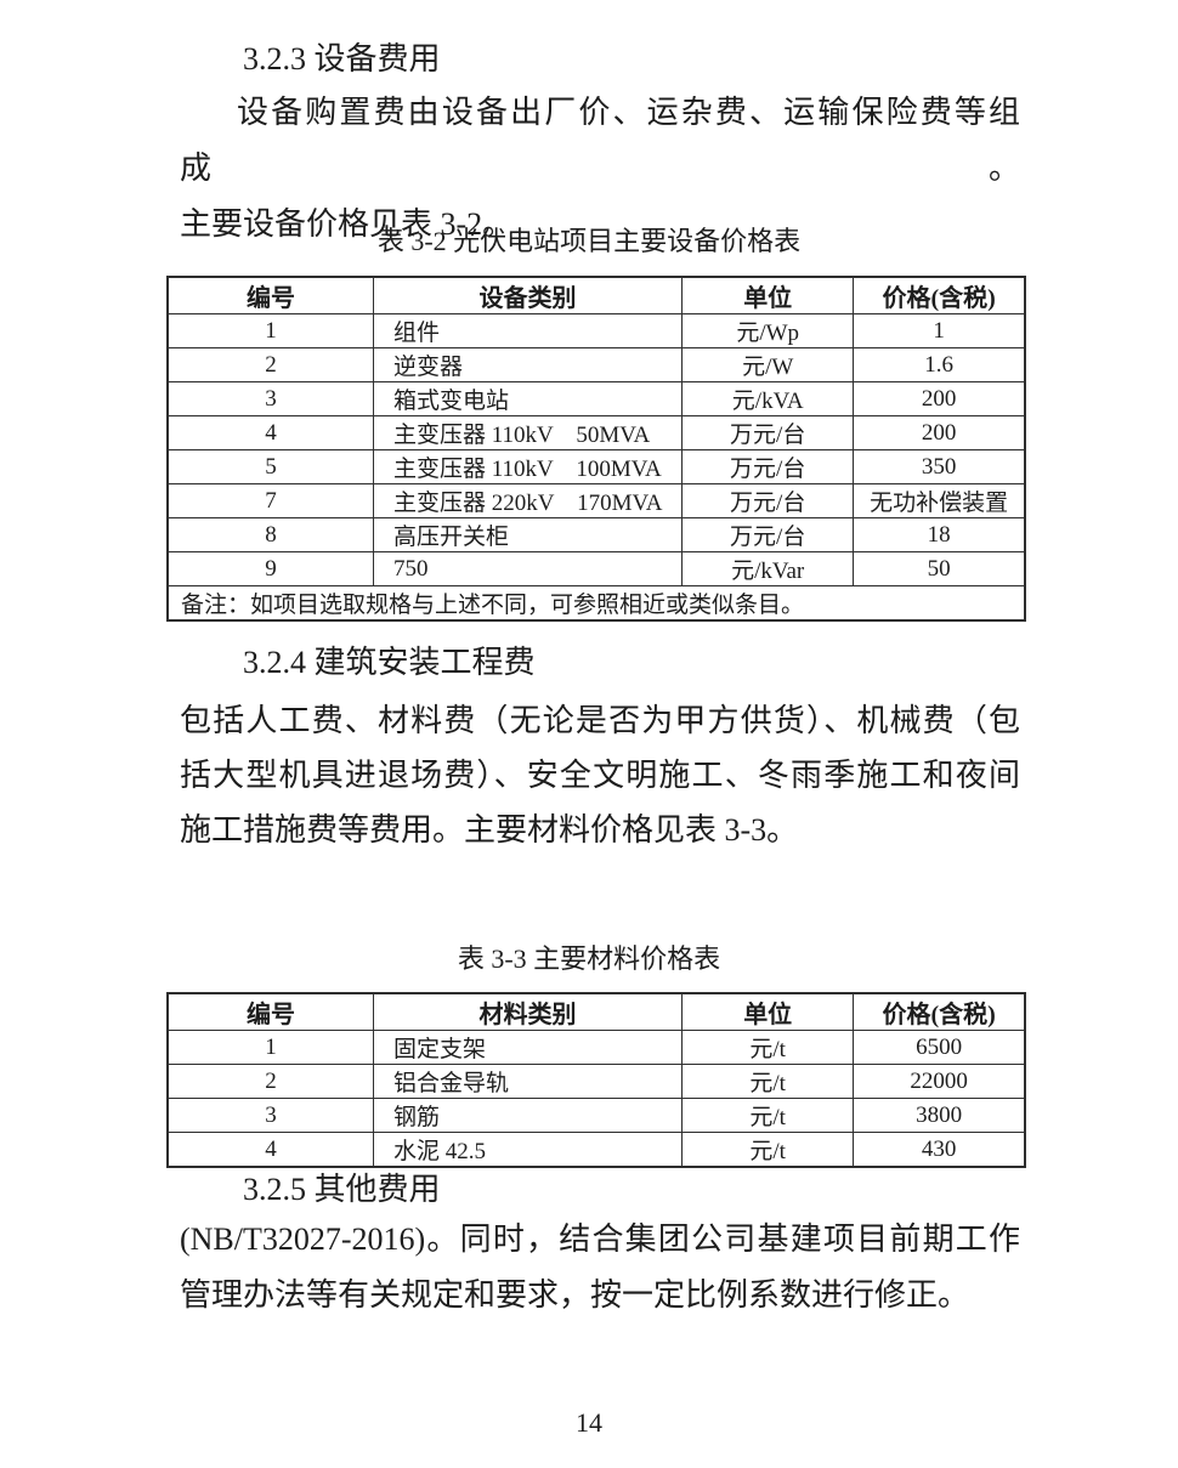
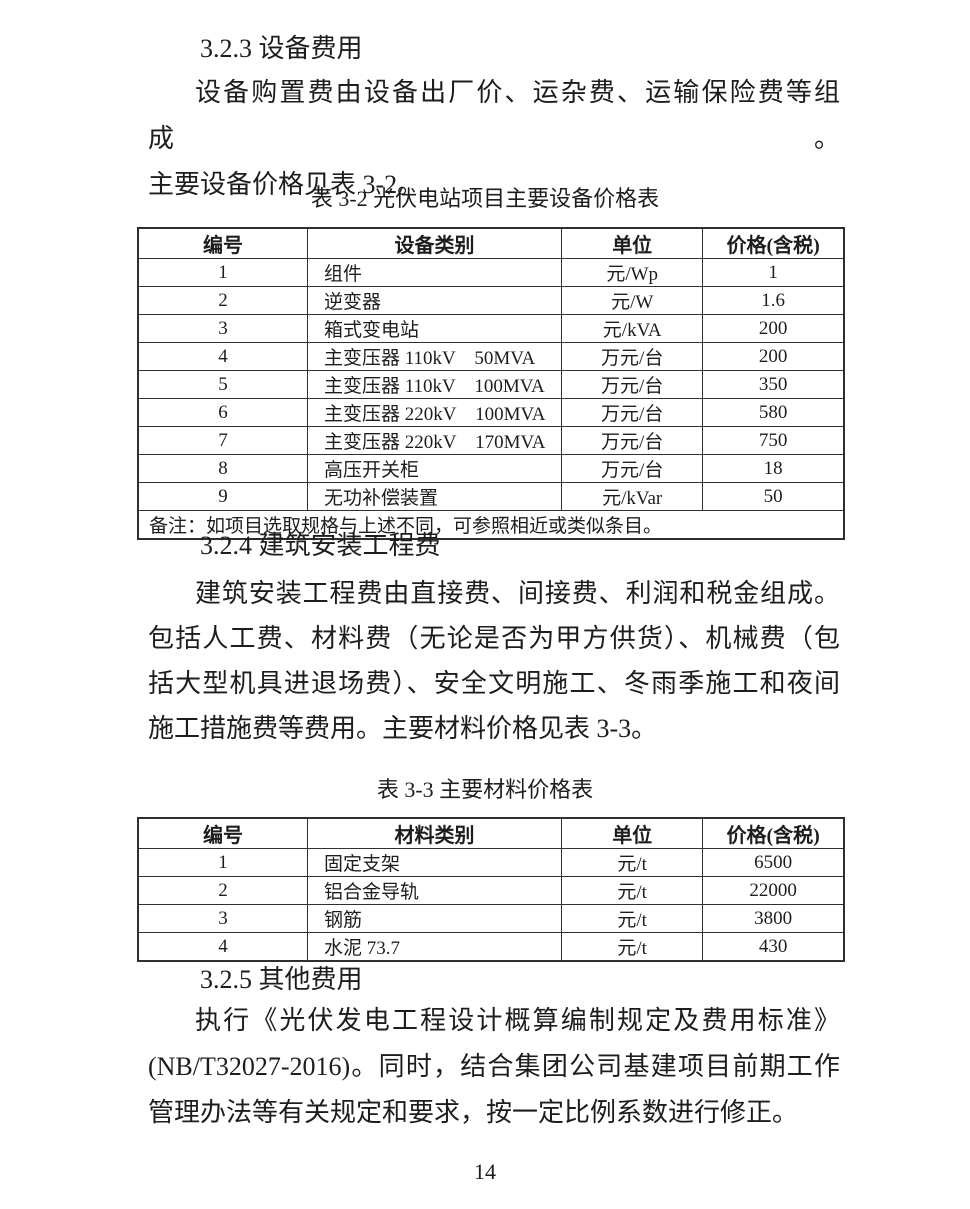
  3.2.3 设备费用
  设备购置费由设备出厂价、运杂费、运输保险费等组成。
  主要设备价格见表 3-2。
  表 3-2 光伏电站项目主要设备价格表
  编号	设备类别	单位	价格(含税)
  1	组件	元/Wp	1
  2	逆变器	元/W	1.6
  3	箱式变电站	元/kVA	200
  4	主变压器 110kV 50MVA	万元/台	200
  5	主变压器 110kV 100MVA	万元/台	350
+ 6	主变压器 220kV 100MVA	万元/台	580
- 7	主变压器 220kV 170MVA	万元/台	无功补偿装置
+ 7	主变压器 220kV 170MVA	万元/台	750
  8	高压开关柜	万元/台	18
- 9	750	元/kVar	50
+ 9	无功补偿装置	元/kVar	50
  备注：如项目选取规格与上述不同，可参照相近或类似条目。
  3.2.4 建筑安装工程费
+ 建筑安装工程费由直接费、间接费、利润和税金组成。
  包括人工费、材料费（无论是否为甲方供货）、机械费（包
  括大型机具进退场费）、安全文明施工、冬雨季施工和夜间
  施工措施费等费用。主要材料价格见表 3-3。
  表 3-3 主要材料价格表
  编号	材料类别	单位	价格(含税)
  1	固定支架	元/t	6500
  2	铝合金导轨	元/t	22000
  3	钢筋	元/t	3800
- 4	水泥 42.5	元/t	430
+ 4	水泥 73.7	元/t	430
  3.2.5 其他费用
+ 执行《光伏发电工程设计概算编制规定及费用标准》
  (NB/T32027-2016)。同时，结合集团公司基建项目前期工作
  管理办法等有关规定和要求，按一定比例系数进行修正。
  14
